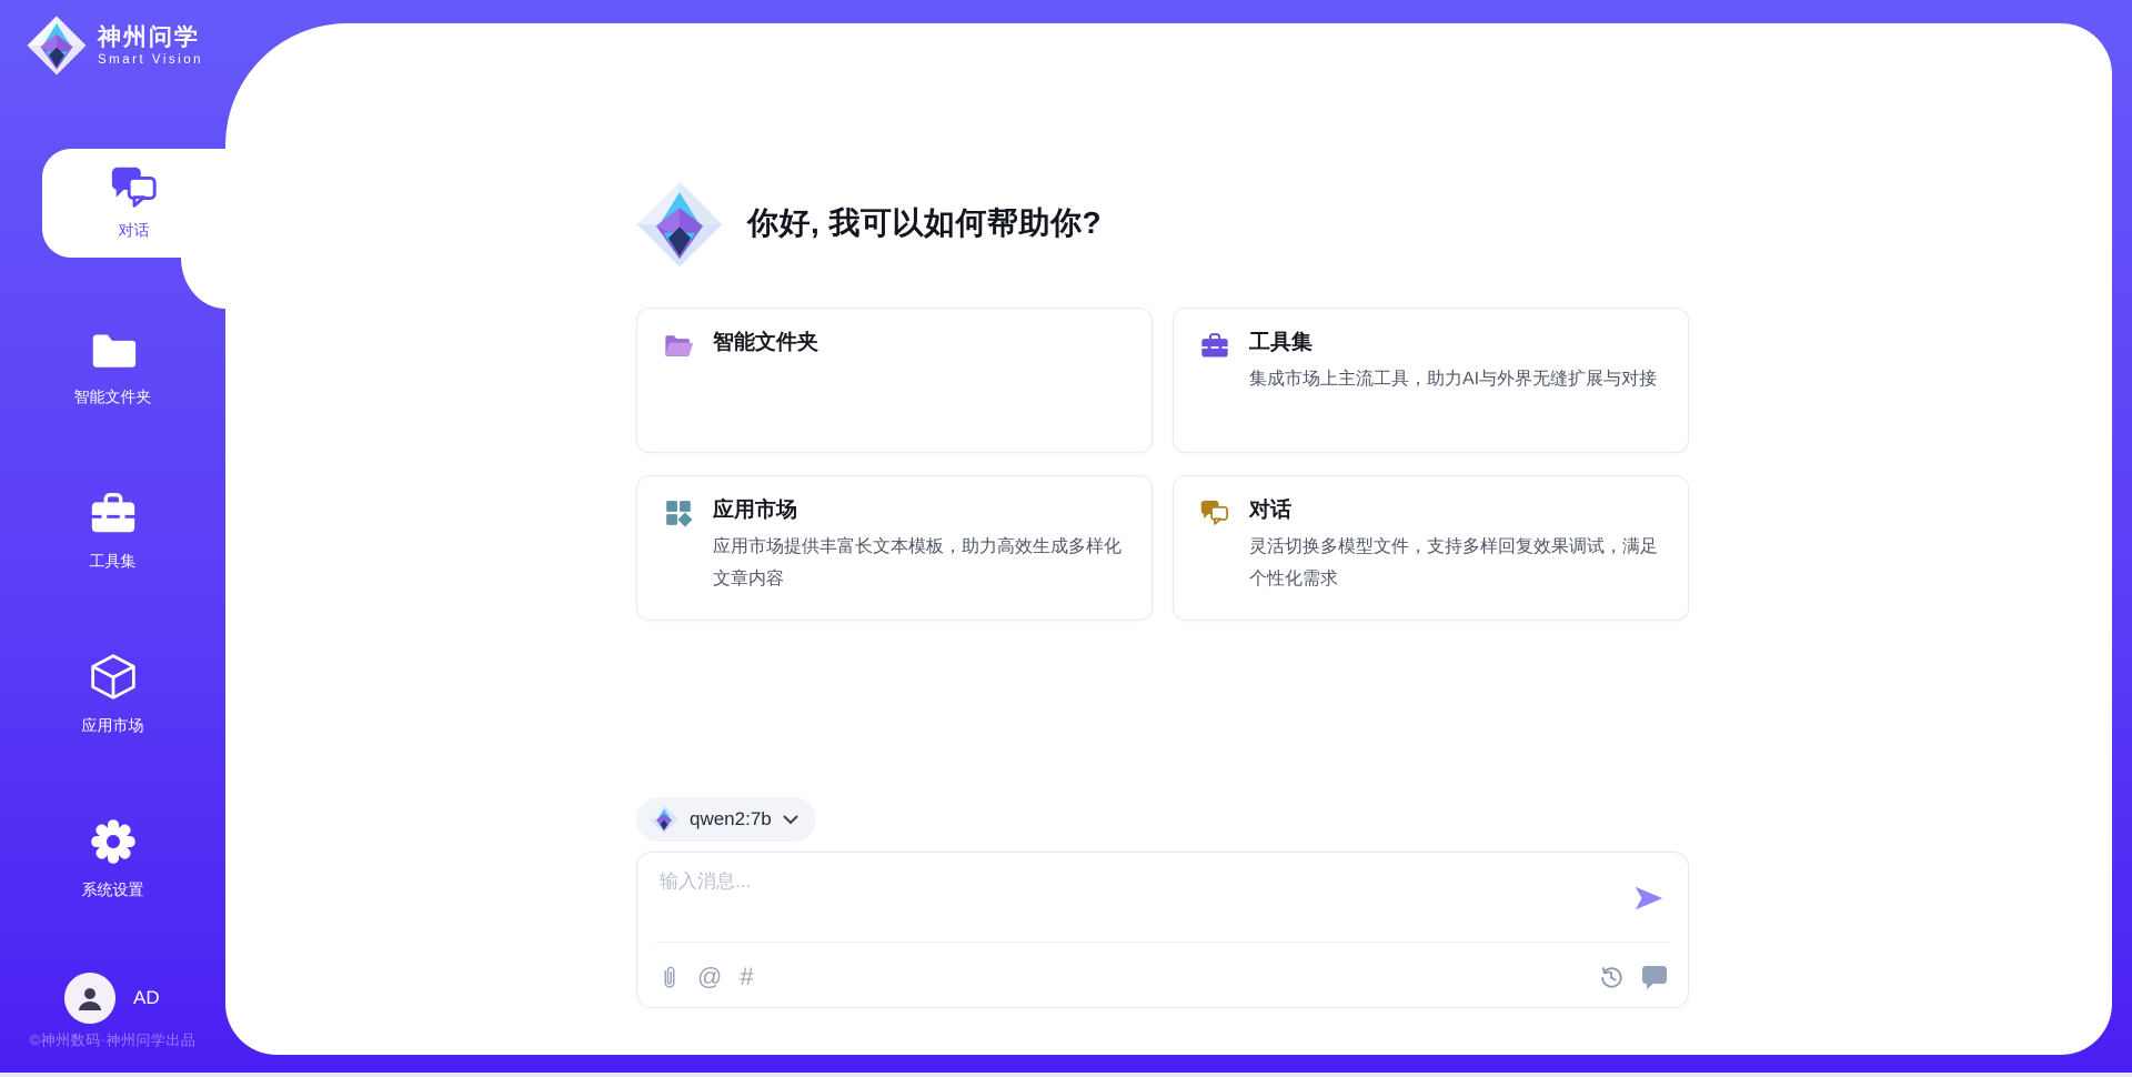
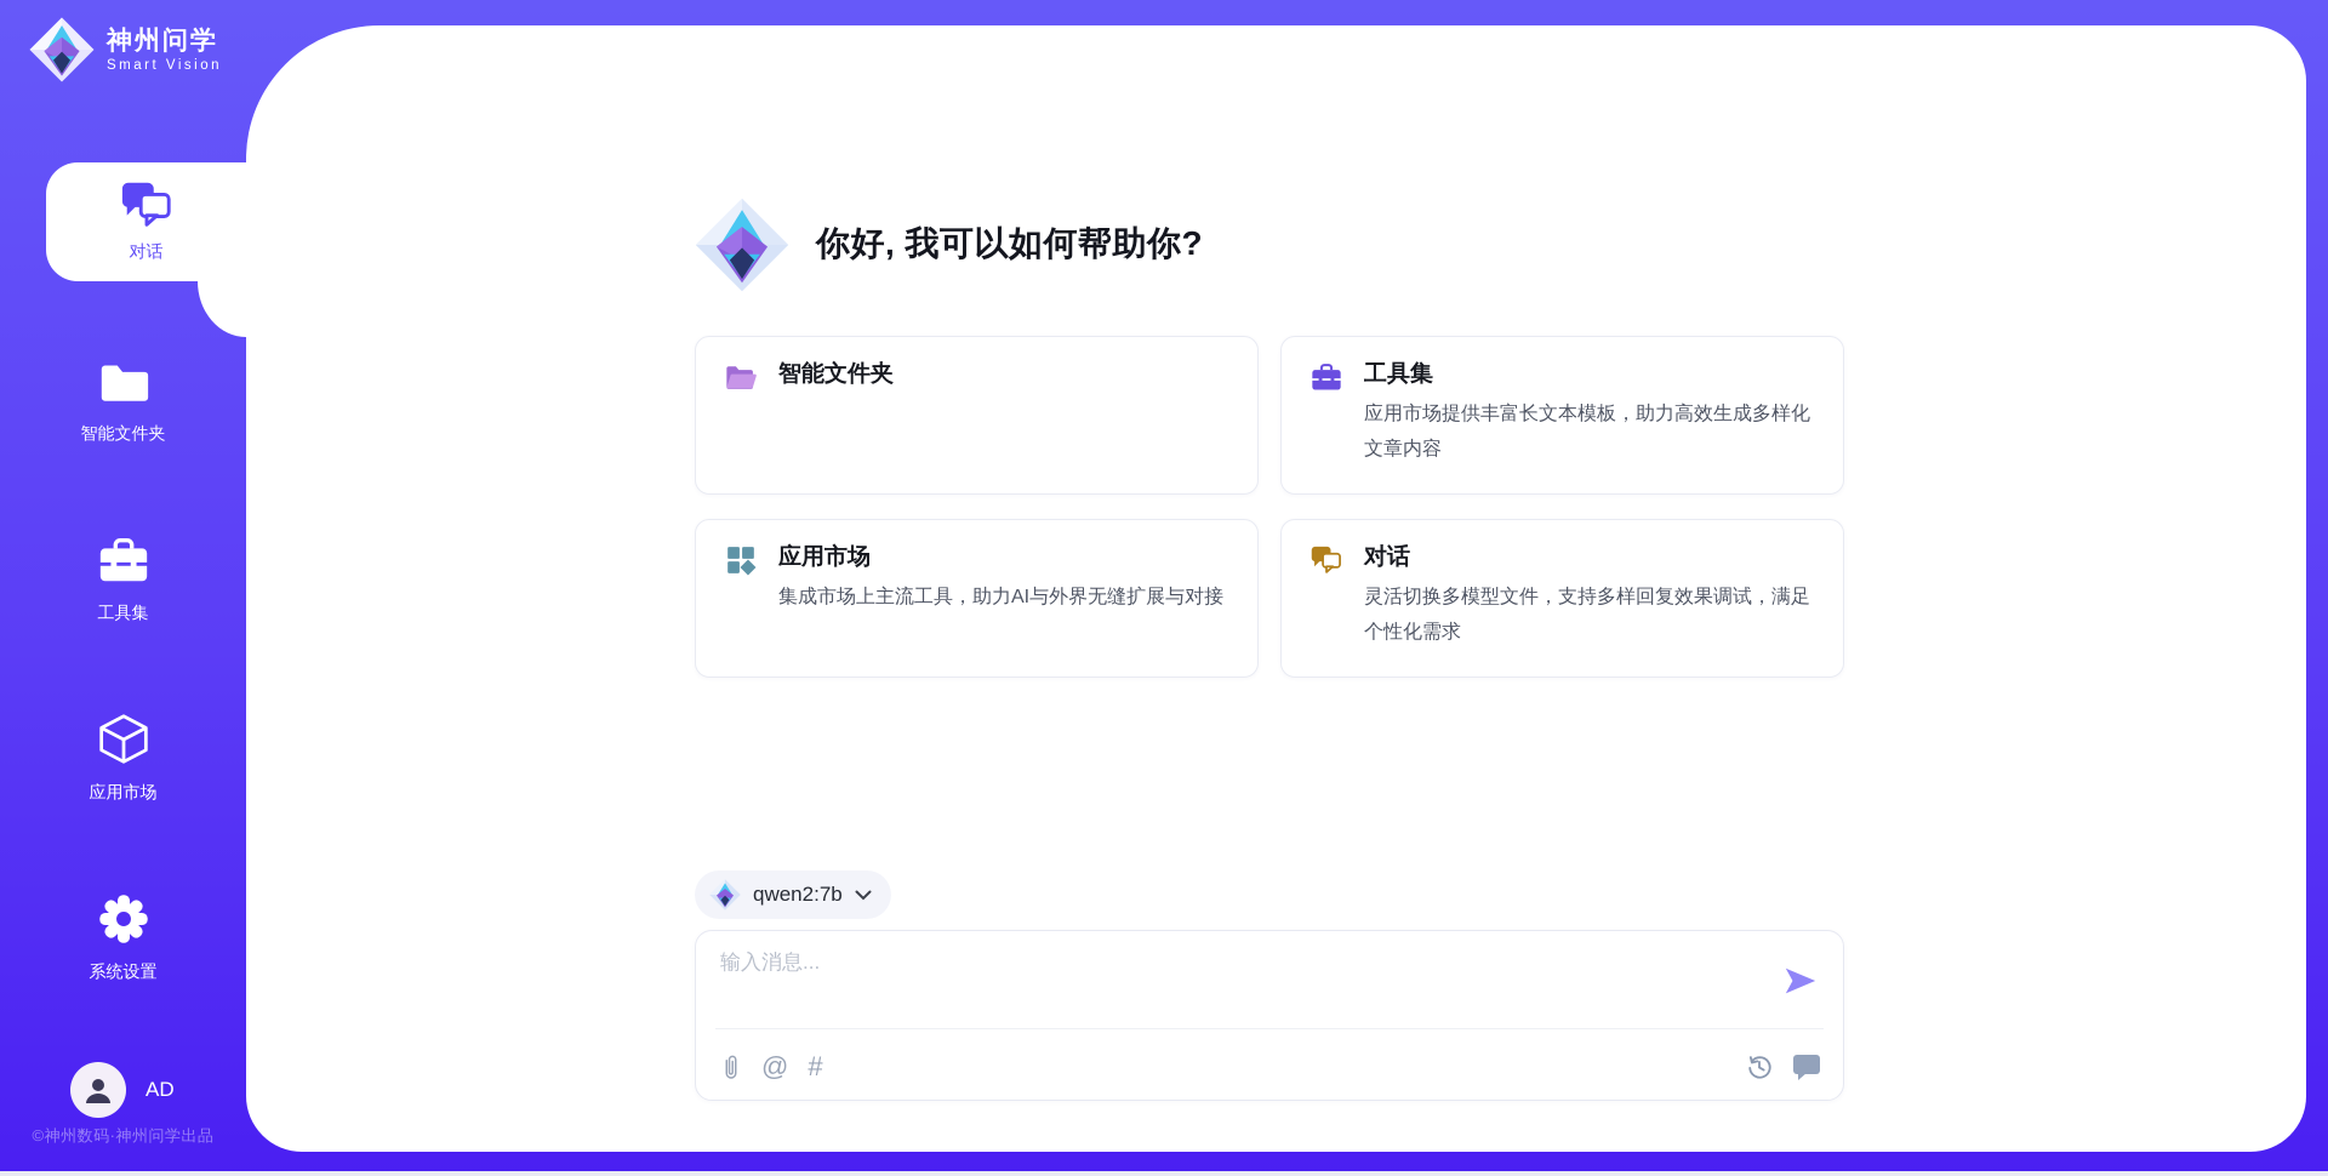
  神州问学
  Smart Vision
  对话
  智能文件夹
  工具集
  应用市场
  系统设置
  AD
  ©神州数码·神州问学出品
  你好, 我可以如何帮助你?
  智能文件夹
  工具集
- 集成市场上主流工具，助力AI与外界无缝扩展与对接
+ 应用市场提供丰富长文本模板，助力高效生成多样化文章内容
  应用市场
- 应用市场提供丰富长文本模板，助力高效生成多样化文章内容
+ 集成市场上主流工具，助力AI与外界无缝扩展与对接
  对话
  灵活切换多模型文件，支持多样回复效果调试，满足个性化需求
  qwen2:7b
  输入消息...
  @
  #
